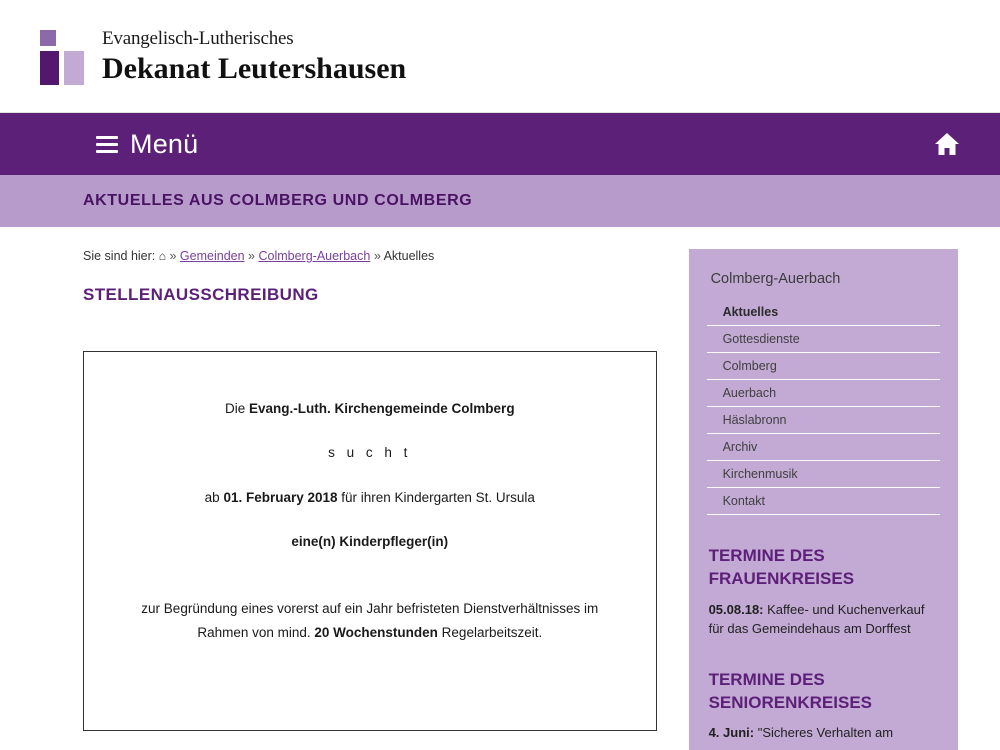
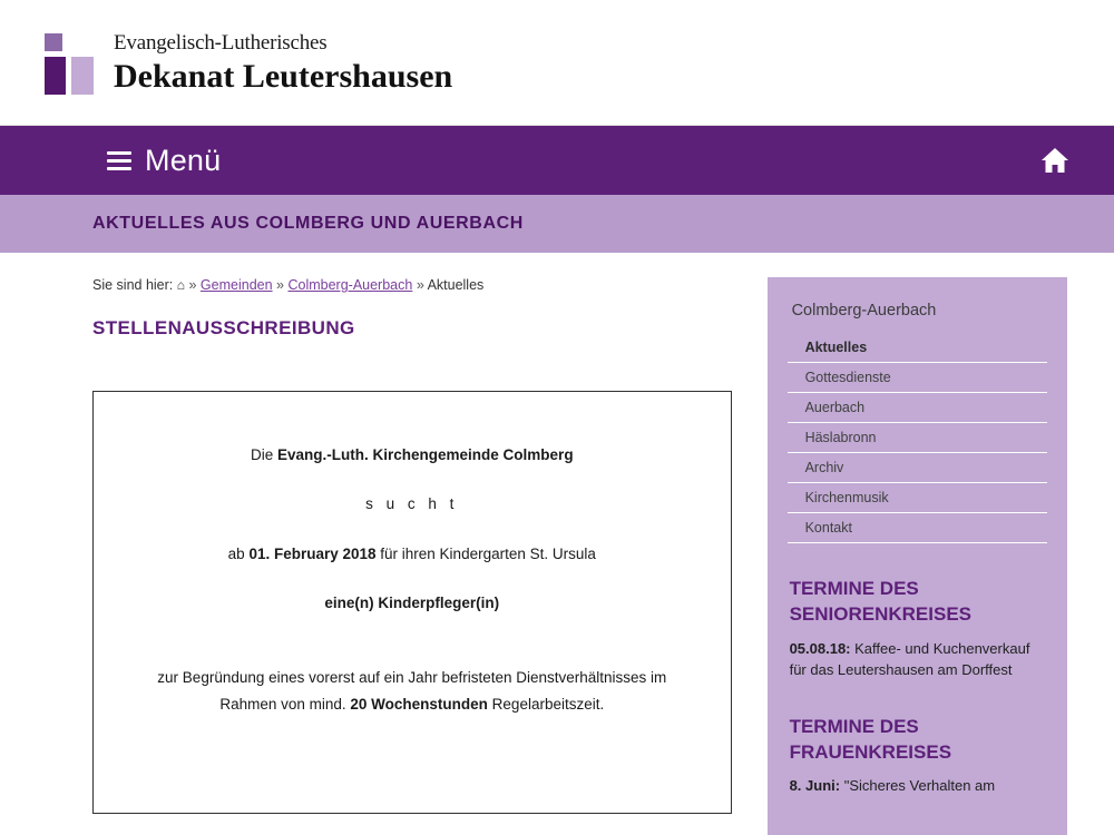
  Evangelisch-Lutherisches
  Dekanat Leutershausen
  Menü
- AKTUELLES AUS COLMBERG UND COLMBERG
+ AKTUELLES AUS COLMBERG UND AUERBACH
  Sie sind hier: ⌂ » Gemeinden » Colmberg-Auerbach » Aktuelles
  STELLENAUSSCHREIBUNG
  Die Evang.-Luth. Kirchengemeinde Colmberg
  s u c h t
  ab 01. February 2018 für ihren Kindergarten St. Ursula
  eine(n) Kinderpfleger(in)
  zur Begründung eines vorerst auf ein Jahr befristeten Dienstverhältnisses im Rahmen von mind. 20 Wochenstunden Regelarbeitszeit.
  Colmberg-Auerbach
  Aktuelles
  Gottesdienste
- Colmberg
  Auerbach
  Häslabronn
  Archiv
  Kirchenmusik
  Kontakt
- TERMINE DES FRAUENKREISES
+ TERMINE DES SENIORENKREISES
- 05.08.18: Kaffee- und Kuchenverkauf für das Gemeindehaus am Dorffest
+ 05.08.18: Kaffee- und Kuchenverkauf für das Leutershausen am Dorffest
- TERMINE DES SENIORENKREISES
+ TERMINE DES FRAUENKREISES
- 4. Juni: "Sicheres Verhalten am
+ 8. Juni: "Sicheres Verhalten am
